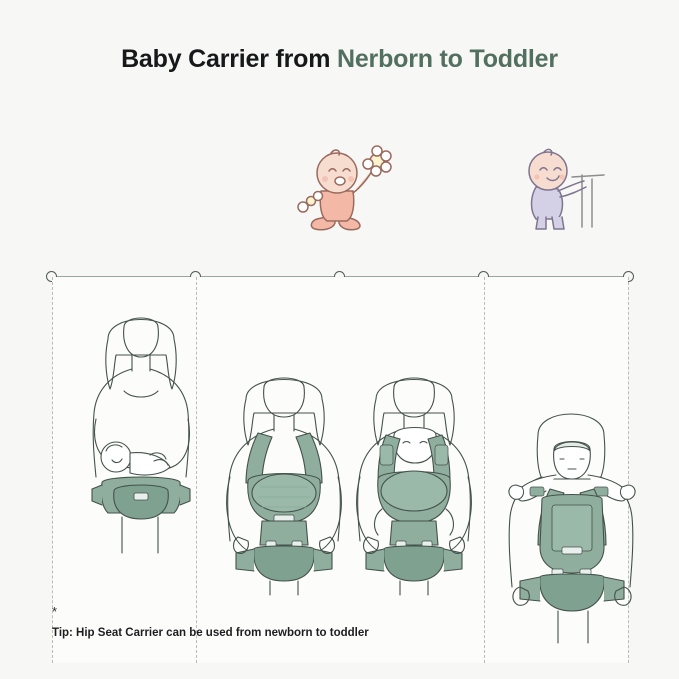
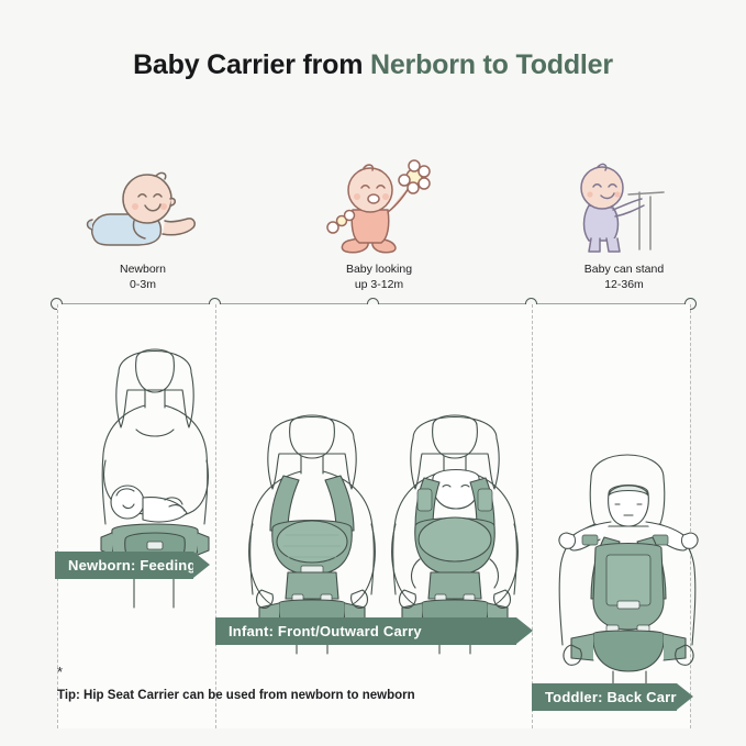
  Baby Carrier from Nerborn to Toddler
+ Newborn
+ 0-3m
+ Baby looking
+ up 3-12m
+ Baby can stand
+ 12-36m
+ Newborn: Feeding
+ Infant: Front/Outward Carry
+ Toddler: Back Carry
  *
- Tip: Hip Seat Carrier can be used from newborn to toddler
+ Tip: Hip Seat Carrier can be used from newborn to newborn
